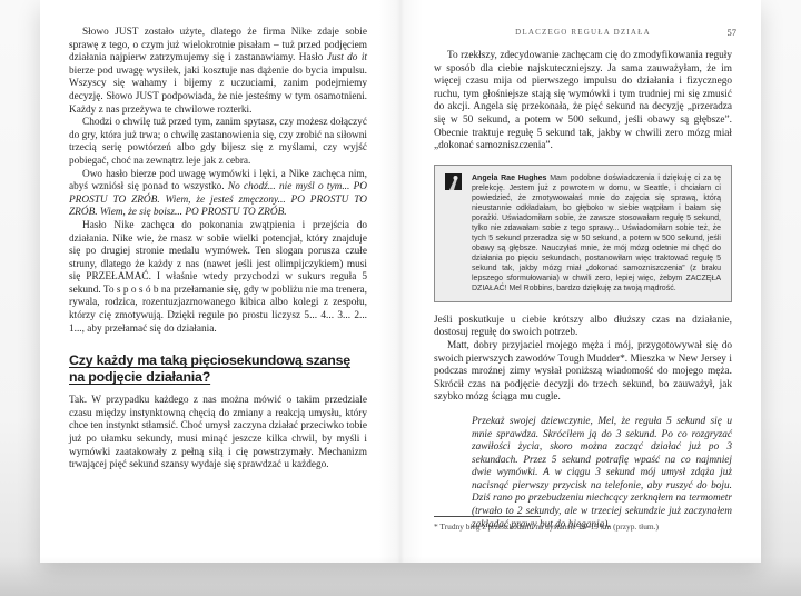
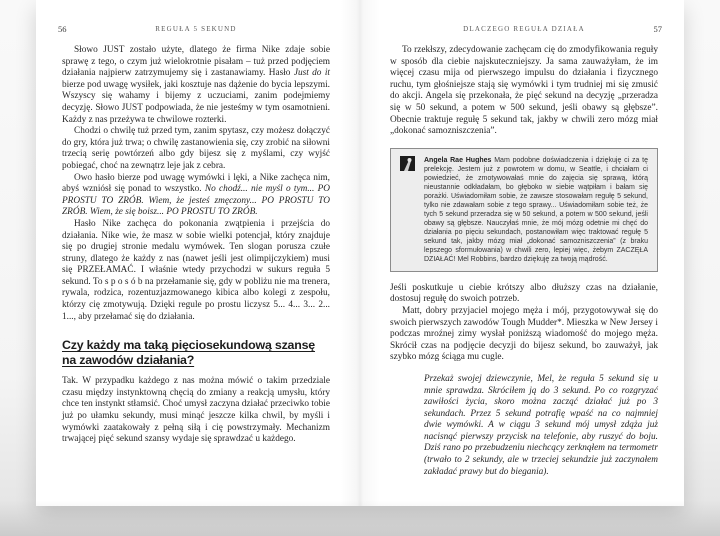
+ 56
+ REGUŁA 5 SEKUND
- Słowo JUST zostało użyte, dlatego że firma Nike zdaje sobie sprawę z tego, o czym już wielokrotnie pisałam – tuż przed podjęciem działania najpierw zatrzymujemy się i zastanawiamy. Hasło Just do it bierze pod uwagę wysiłek, jaki kosztuje nas dążenie do bycia impulsu. Wszyscy się wahamy i bijemy z uczuciami, zanim podejmiemy decyzję. Słowo JUST podpowiada, że nie jesteśmy w tym osamotnieni. Każdy z nas przeżywa te chwilowe rozterki.
+ Słowo JUST zostało użyte, dlatego że firma Nike zdaje sobie sprawę z tego, o czym już wielokrotnie pisałam – tuż przed podjęciem działania najpierw zatrzymujemy się i zastanawiamy. Hasło Just do it bierze pod uwagę wysiłek, jaki kosztuje nas dążenie do bycia lepszymi. Wszyscy się wahamy i bijemy z uczuciami, zanim podejmiemy decyzję. Słowo JUST podpowiada, że nie jesteśmy w tym osamotnieni. Każdy z nas przeżywa te chwilowe rozterki.
  Chodzi o chwilę tuż przed tym, zanim spytasz, czy możesz dołączyć do gry, która już trwa; o chwilę zastanowienia się, czy zrobić na siłowni trzecią serię powtórzeń albo gdy bijesz się z myślami, czy wyjść pobiegać, choć na zewnątrz leje jak z cebra.
  Owo hasło bierze pod uwagę wymówki i lęki, a Nike zachęca nim, abyś wzniósł się ponad to wszystko. No chodź... nie myśl o tym... PO PROSTU TO ZRÓB. Wiem, że jesteś zmęczony... PO PROSTU TO ZRÓB. Wiem, że się boisz... PO PROSTU TO ZRÓB.
  Hasło Nike zachęca do pokonania zwątpienia i przejścia do działania. Nike wie, że masz w sobie wielki potencjał, który znajduje się po drugiej stronie medalu wymówek. Ten slogan porusza czułe struny, dlatego że każdy z nas (nawet jeśli jest olimpijczykiem) musi się PRZEŁAMAĆ. I właśnie wtedy przychodzi w sukurs reguła 5 sekund. To s p o s ó b na przełamanie się, gdy w pobliżu nie ma trenera, rywala, rodzica, rozentuzjazmowanego kibica albo kolegi z zespołu, którzy cię zmotywują. Dzięki regule po prostu liczysz 5... 4... 3... 2... 1..., aby przełamać się do działania.
- Czy każdy ma taką pięciosekundową szansę na podjęcie działania?
+ Czy każdy ma taką pięciosekundową szansę na zawodów działania?
  Tak. W przypadku każdego z nas można mówić o takim przedziale czasu między instynktowną chęcią do zmiany a reakcją umysłu, który chce ten instynkt stłamsić. Choć umysł zaczyna działać przeciwko tobie już po ułamku sekundy, musi minąć jeszcze kilka chwil, by myśli i wymówki zaatakowały z pełną siłą i cię powstrzymały. Mechanizm trwającej pięć sekund szansy wydaje się sprawdzać u każdego.
  DLACZEGO REGUŁA DZIAŁA
  57
  To rzekłszy, zdecydowanie zachęcam cię do zmodyfikowania reguły w sposób dla ciebie najskuteczniejszy. Ja sama zauważyłam, że im więcej czasu mija od pierwszego impulsu do działania i fizycznego ruchu, tym głośniejsze stają się wymówki i tym trudniej mi się zmusić do akcji. Angela się przekonała, że pięć sekund na decyzję „przeradza się w 50 sekund, a potem w 500 sekund, jeśli obawy są głębsze”. Obecnie traktuje regułę 5 sekund tak, jakby w chwili zero mózg miał „dokonać samozniszczenia”.
  Jeśli poskutkuje u ciebie krótszy albo dłuższy czas na działanie, dostosuj regułę do swoich potrzeb.
- Matt, dobry przyjaciel mojego męża i mój, przygotowywał się do swoich pierwszych zawodów Tough Mudder*. Mieszka w New Jersey i podczas mroźnej zimy wysłał poniższą wiadomość do mojego męża. Skrócił czas na podjęcie decyzji do trzech sekund, bo zauważył, jak szybko mózg ściąga mu cugle.
+ Matt, dobry przyjaciel mojego męża i mój, przygotowywał się do swoich pierwszych zawodów Tough Mudder*. Mieszka w New Jersey i podczas mroźnej zimy wysłał poniższą wiadomość do mojego męża. Skrócił czas na podjęcie decyzji do bijesz sekund, bo zauważył, jak szybko mózg ściąga mu cugle.
  Przekaż swojej dziewczynie, Mel, że reguła 5 sekund się u mnie sprawdza. Skróciłem ją do 3 sekund. Po co rozgryzać zawiłości życia, skoro można zacząć działać już po 3 sekundach. Przez 5 sekund potrafię wpaść na co najmniej dwie wymówki. A w ciągu 3 sekund mój umysł zdąża już nacisnąć pierwszy przycisk na telefonie, aby ruszyć do boju. Dziś rano po przebudzeniu niechcący zerknąłem na termometr (trwało to 2 sekundy, ale w trzeciej sekundzie już zaczynałem zakładać prawy but do biegania).
- * Trudny bieg z przeszkodami na dystansie 16–19 km (przyp. tłum.)
